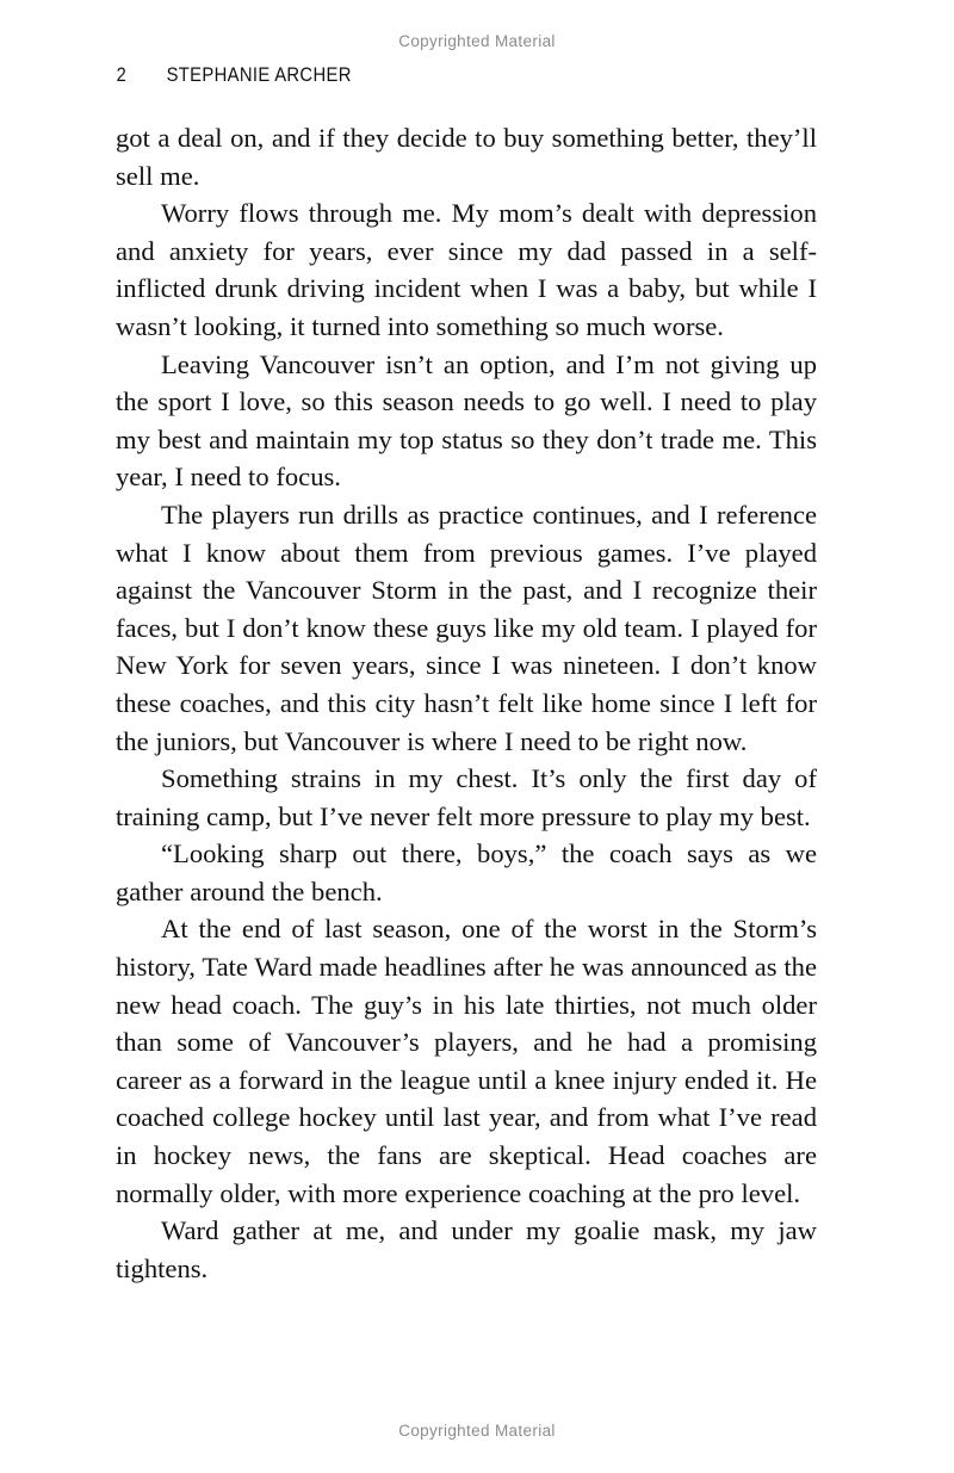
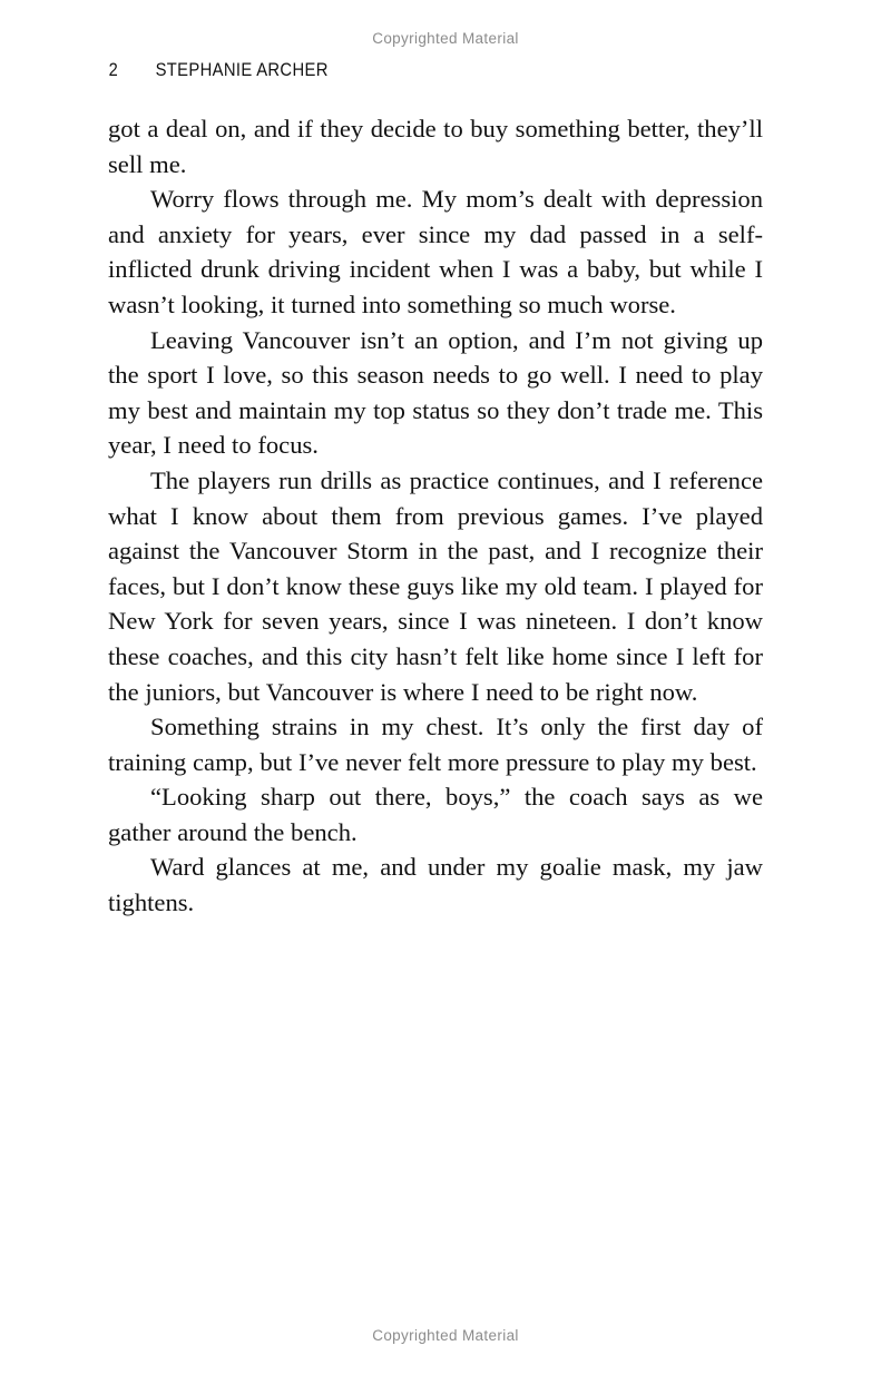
  Copyrighted Material
  2
  STEPHANIE ARCHER
  got a deal on, and if they decide to buy something better, they’ll sell me.
  Worry flows through me. My mom’s dealt with depression and anxiety for years, ever since my dad passed in a self-inflicted drunk driving incident when I was a baby, but while I wasn’t looking, it turned into something so much worse.
  Leaving Vancouver isn’t an option, and I’m not giving up the sport I love, so this season needs to go well. I need to play my best and maintain my top status so they don’t trade me. This year, I need to focus.
  The players run drills as practice continues, and I reference what I know about them from previous games. I’ve played against the Vancouver Storm in the past, and I recognize their faces, but I don’t know these guys like my old team. I played for New York for seven years, since I was nineteen. I don’t know these coaches, and this city hasn’t felt like home since I left for the juniors, but Vancouver is where I need to be right now.
  Something strains in my chest. It’s only the first day of training camp, but I’ve never felt more pressure to play my best.
  “Looking sharp out there, boys,” the coach says as we gather around the bench.
- At the end of last season, one of the worst in the Storm’s history, Tate Ward made headlines after he was announced as the new head coach. The guy’s in his late thirties, not much older than some of Vancouver’s players, and he had a promising career as a forward in the league until a knee injury ended it. He coached college hockey until last year, and from what I’ve read in hockey news, the fans are skeptical. Head coaches are normally older, with more experience coaching at the pro level.
- Ward gather at me, and under my goalie mask, my jaw tightens.
+ Ward glances at me, and under my goalie mask, my jaw tightens.
  Copyrighted Material
